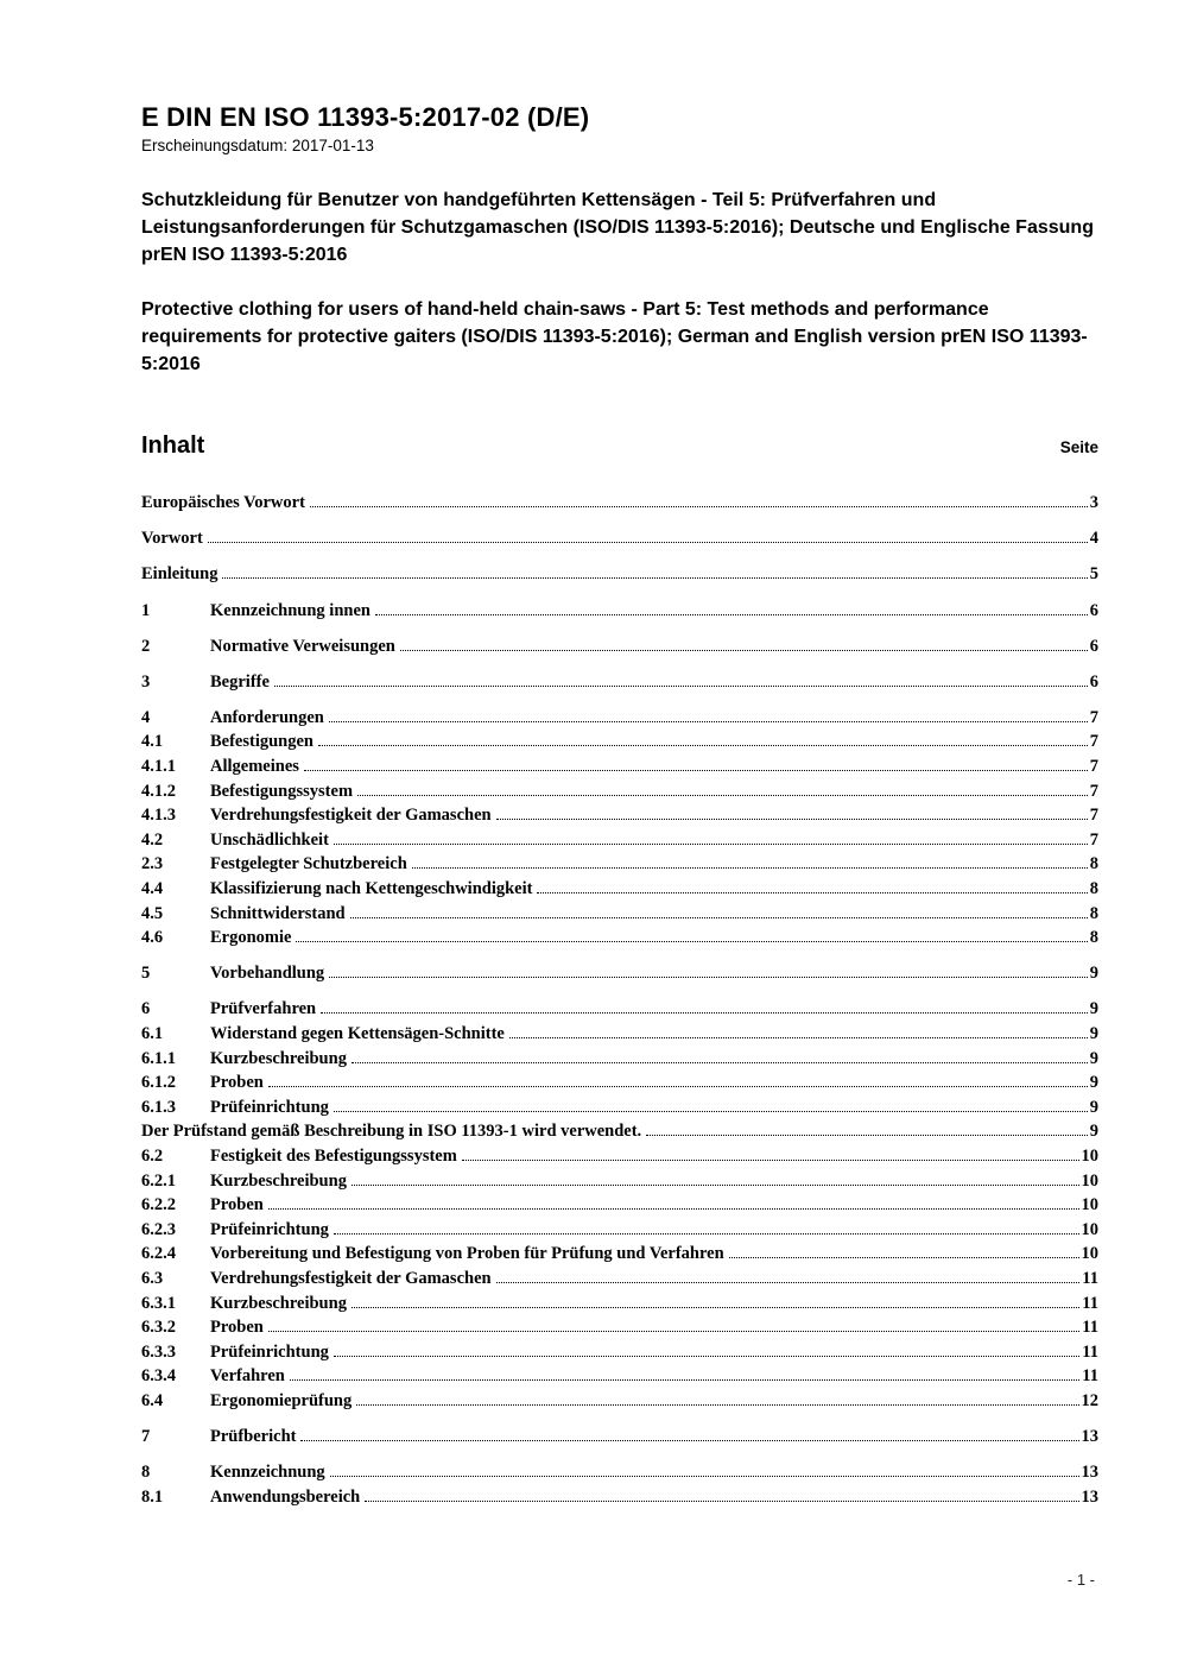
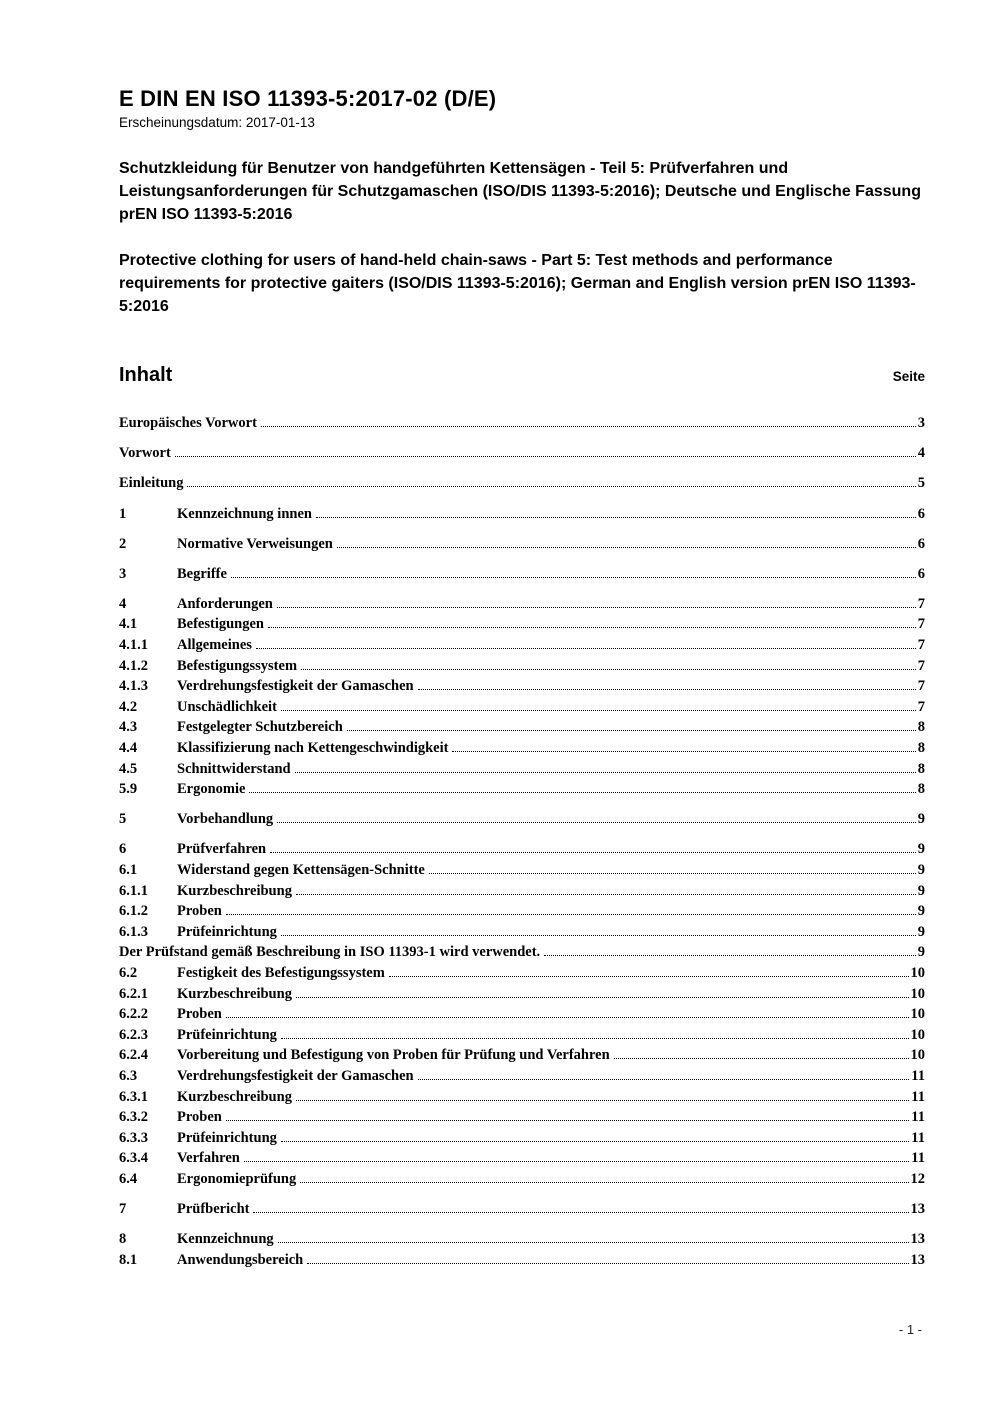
  E DIN EN ISO 11393-5:2017-02 (D/E)
  Erscheinungsdatum: 2017-01-13
  Schutzkleidung für Benutzer von handgeführten Kettensägen - Teil 5: Prüfverfahren und Leistungsanforderungen für Schutzgamaschen (ISO/DIS 11393-5:2016); Deutsche und Englische Fassung prEN ISO 11393-5:2016
  Protective clothing for users of hand-held chain-saws - Part 5: Test methods and performance requirements for protective gaiters (ISO/DIS 11393-5:2016); German and English version prEN ISO 11393-5:2016
  Inhalt
  Seite
  Europäisches Vorwort
  3
  Vorwort
  4
  Einleitung
  5
  1
  Kennzeichnung innen
  6
  2
  Normative Verweisungen
  6
  3
  Begriffe
  6
  4
  Anforderungen
  7
  4.1
  Befestigungen
  7
  4.1.1
  Allgemeines
  7
  4.1.2
  Befestigungssystem
  7
  4.1.3
  Verdrehungsfestigkeit der Gamaschen
  7
  4.2
  Unschädlichkeit
  7
- 2.3
+ 4.3
  Festgelegter Schutzbereich
  8
  4.4
  Klassifizierung nach Kettengeschwindigkeit
  8
  4.5
  Schnittwiderstand
  8
- 4.6
+ 5.9
  Ergonomie
  8
  5
  Vorbehandlung
  9
  6
  Prüfverfahren
  9
  6.1
  Widerstand gegen Kettensägen-Schnitte
  9
  6.1.1
  Kurzbeschreibung
  9
  6.1.2
  Proben
  9
  6.1.3
  Prüfeinrichtung
  9
  Der Prüfstand gemäß Beschreibung in ISO 11393-1 wird verwendet.
  9
  6.2
  Festigkeit des Befestigungssystem
  10
  6.2.1
  Kurzbeschreibung
  10
  6.2.2
  Proben
  10
  6.2.3
  Prüfeinrichtung
  10
  6.2.4
  Vorbereitung und Befestigung von Proben für Prüfung und Verfahren
  10
  6.3
  Verdrehungsfestigkeit der Gamaschen
  11
  6.3.1
  Kurzbeschreibung
  11
  6.3.2
  Proben
  11
  6.3.3
  Prüfeinrichtung
  11
  6.3.4
  Verfahren
  11
  6.4
  Ergonomieprüfung
  12
  7
  Prüfbericht
  13
  8
  Kennzeichnung
  13
  8.1
  Anwendungsbereich
  13
  - 1 -
